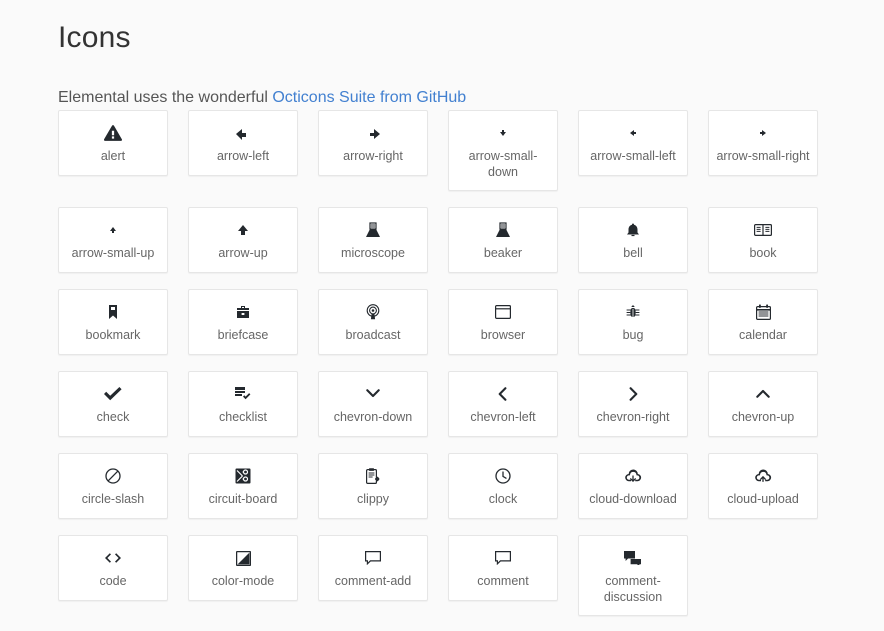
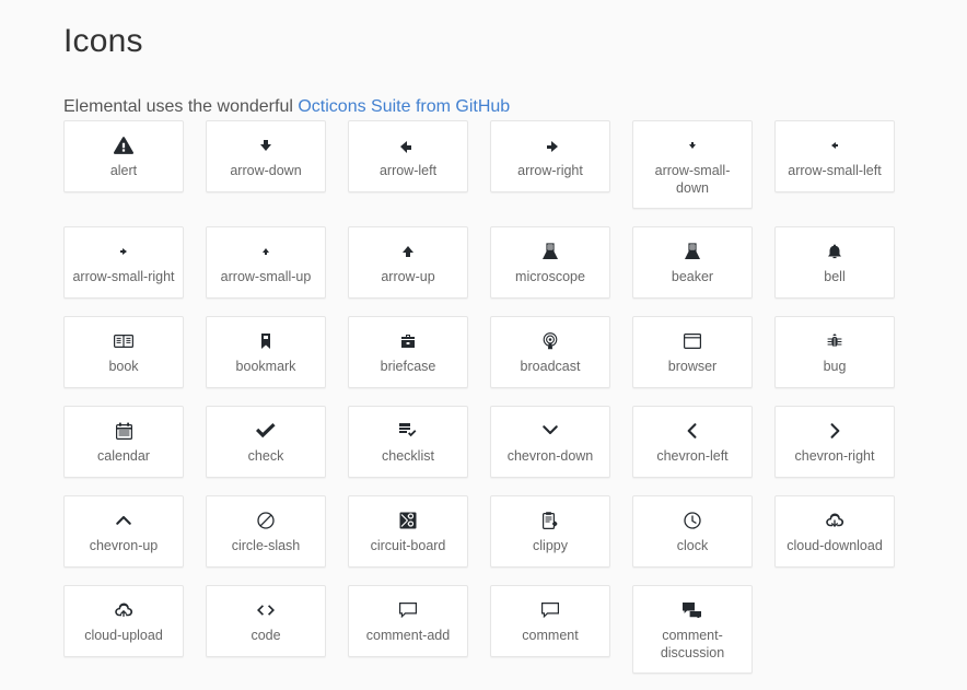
  Icons
  Elemental uses the wonderful Octicons Suite from GitHub
  alert
+ arrow-down
  arrow-left
  arrow-right
  arrow-small-down
  arrow-small-left
  arrow-small-right
  arrow-small-up
  arrow-up
  microscope
  beaker
  bell
  book
  bookmark
  briefcase
  broadcast
  browser
  bug
  calendar
  check
  checklist
  chevron-down
  chevron-left
  chevron-right
  chevron-up
  circle-slash
  circuit-board
  clippy
  clock
  cloud-download
  cloud-upload
  code
- color-mode
  comment-add
  comment
  comment-discussion
